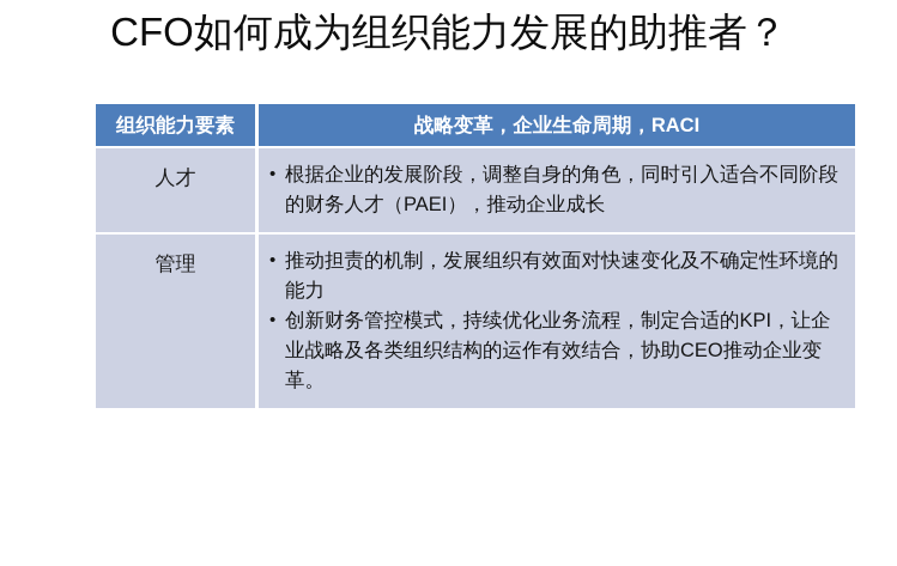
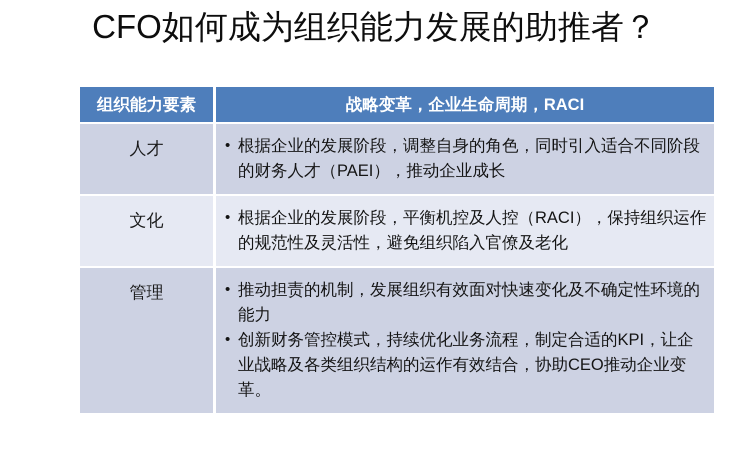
  CFO如何成为组织能力发展的助推者？
  组织能力要素	战略变革，企业生命周期，RACI
  人才	根据企业的发展阶段，调整自身的角色，同时引入适合不同阶段的财务人才（PAEI），推动企业成长
+ 文化	根据企业的发展阶段，平衡机控及人控（RACI），保持组织运作的规范性及灵活性，避免组织陷入官僚及老化
  管理	推动担责的机制，发展组织有效面对快速变化及不确定性环境的能力 创新财务管控模式，持续优化业务流程，制定合适的KPI，让企业战略及各类组织结构的运作有效结合，协助CEO推动企业变革。
